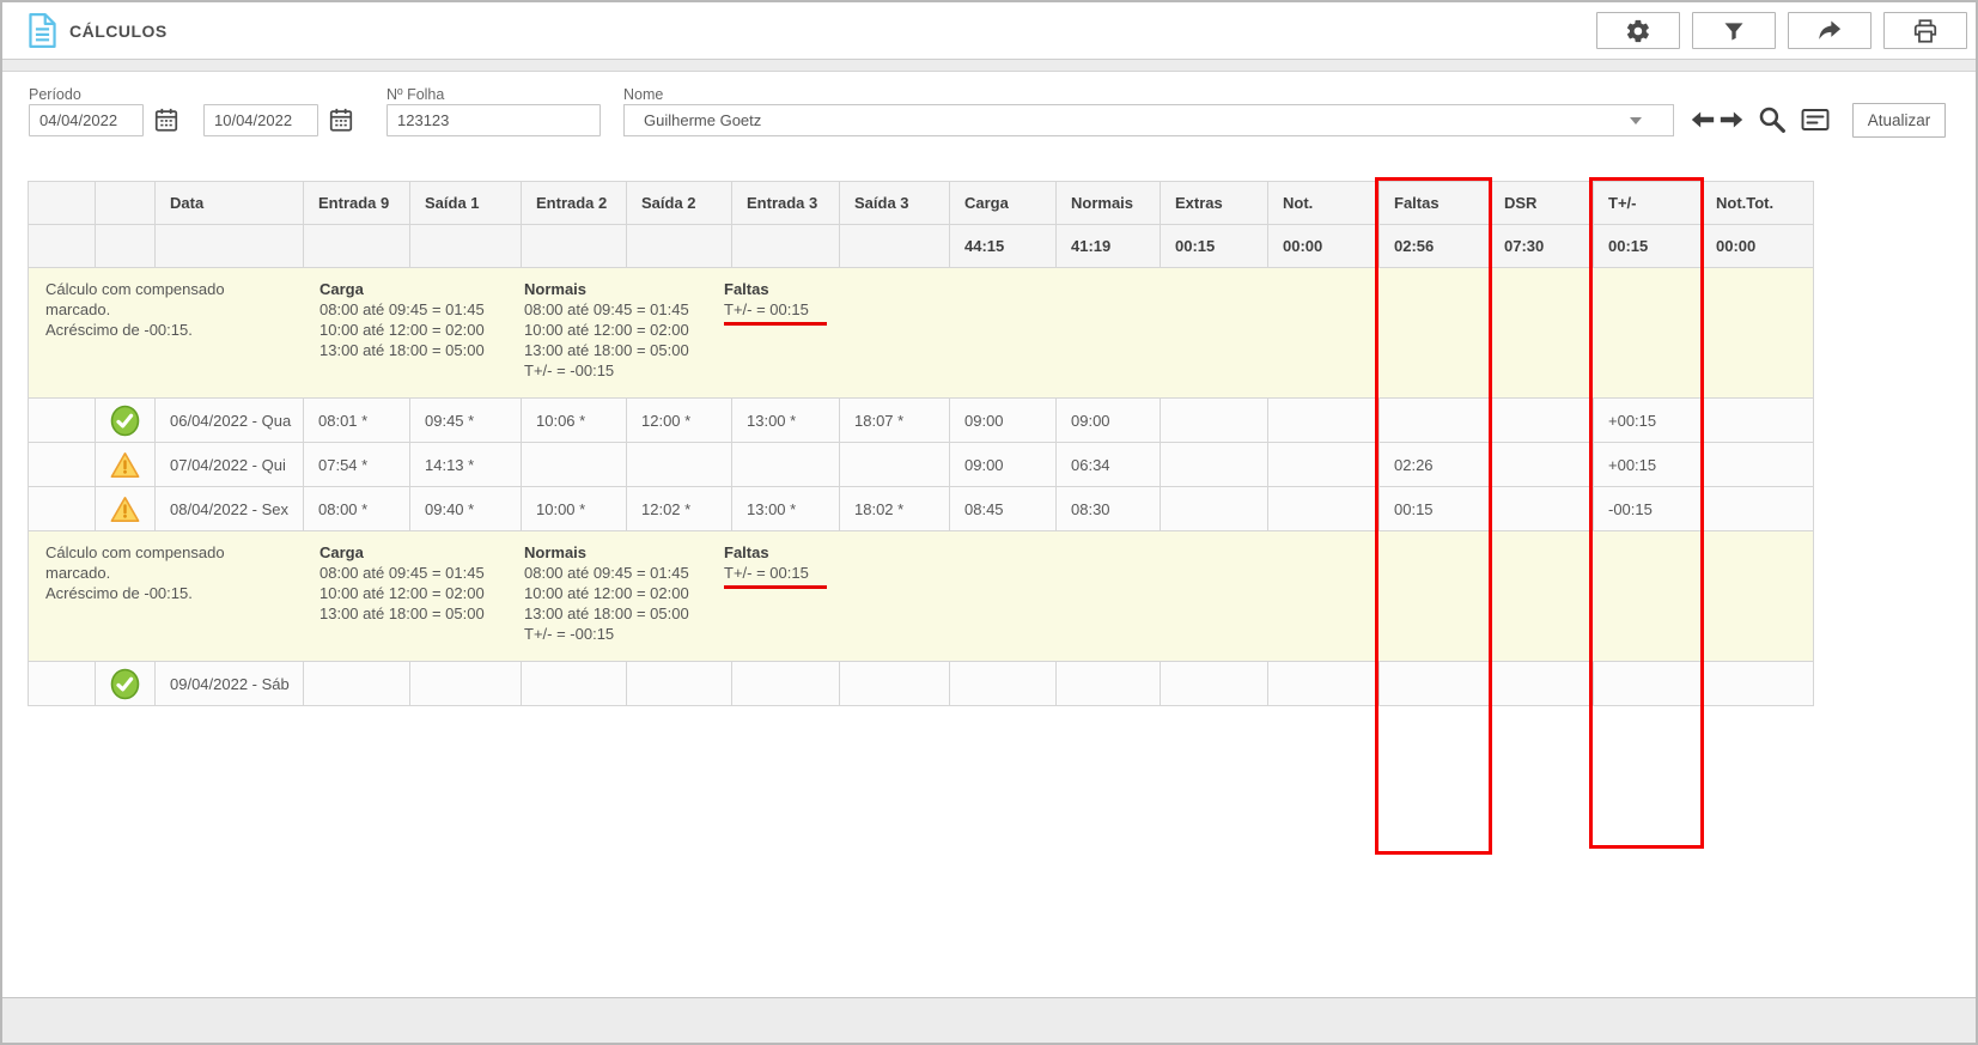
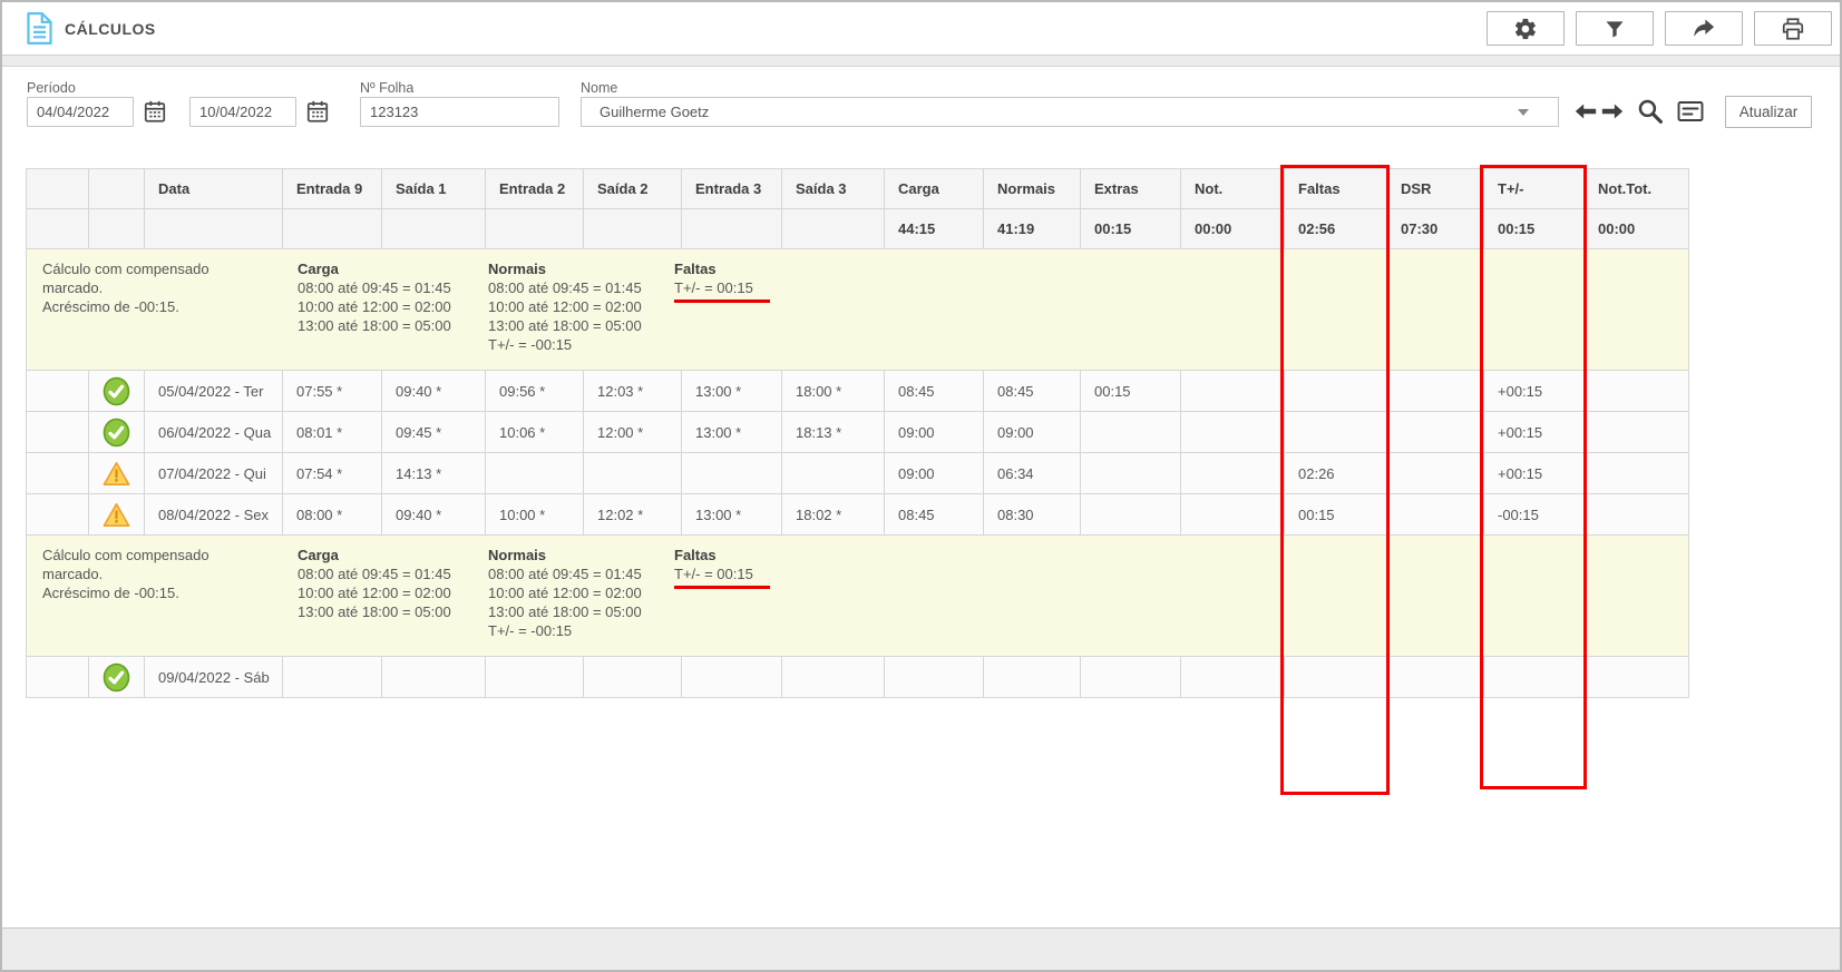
  CÁLCULOS
  Período
  04/04/2022
  10/04/2022
  Nº Folha
  123123
  Nome
  Guilherme Goetz
  Atualizar
  		Data	Entrada 9	Saída 1	Entrada 2	Saída 2	Entrada 3	Saída 3	Carga	Normais	Extras	Not.	Faltas	DSR	T+/-	Not.Tot.
  									44:15	41:19	00:15	00:00	02:56	07:30	00:15	00:00
  Cálculo com compensado marcado. Acréscimo de -00:15. Carga 08:00 até 09:45 = 01:45 10:00 até 12:00 = 02:00 13:00 até 18:00 = 05:00 Normais 08:00 até 09:45 = 01:45 10:00 até 12:00 = 02:00 13:00 até 18:00 = 05:00 T+/- = -00:15 Faltas T+/- = 00:15
+ 		05/04/2022 - Ter	07:55 *	09:40 *	09:56 *	12:03 *	13:00 *	18:00 *	08:45	08:45	00:15				+00:15
- 		06/04/2022 - Qua	08:01 *	09:45 *	10:06 *	12:00 *	13:00 *	18:07 *	09:00	09:00					+00:15
+ 		06/04/2022 - Qua	08:01 *	09:45 *	10:06 *	12:00 *	13:00 *	18:13 *	09:00	09:00					+00:15
  		07/04/2022 - Qui	07:54 *	14:13 *					09:00	06:34			02:26		+00:15
  		08/04/2022 - Sex	08:00 *	09:40 *	10:00 *	12:02 *	13:00 *	18:02 *	08:45	08:30			00:15		-00:15
  Cálculo com compensado marcado. Acréscimo de -00:15. Carga 08:00 até 09:45 = 01:45 10:00 até 12:00 = 02:00 13:00 até 18:00 = 05:00 Normais 08:00 até 09:45 = 01:45 10:00 até 12:00 = 02:00 13:00 até 18:00 = 05:00 T+/- = -00:15 Faltas T+/- = 00:15
  		09/04/2022 - Sáb
